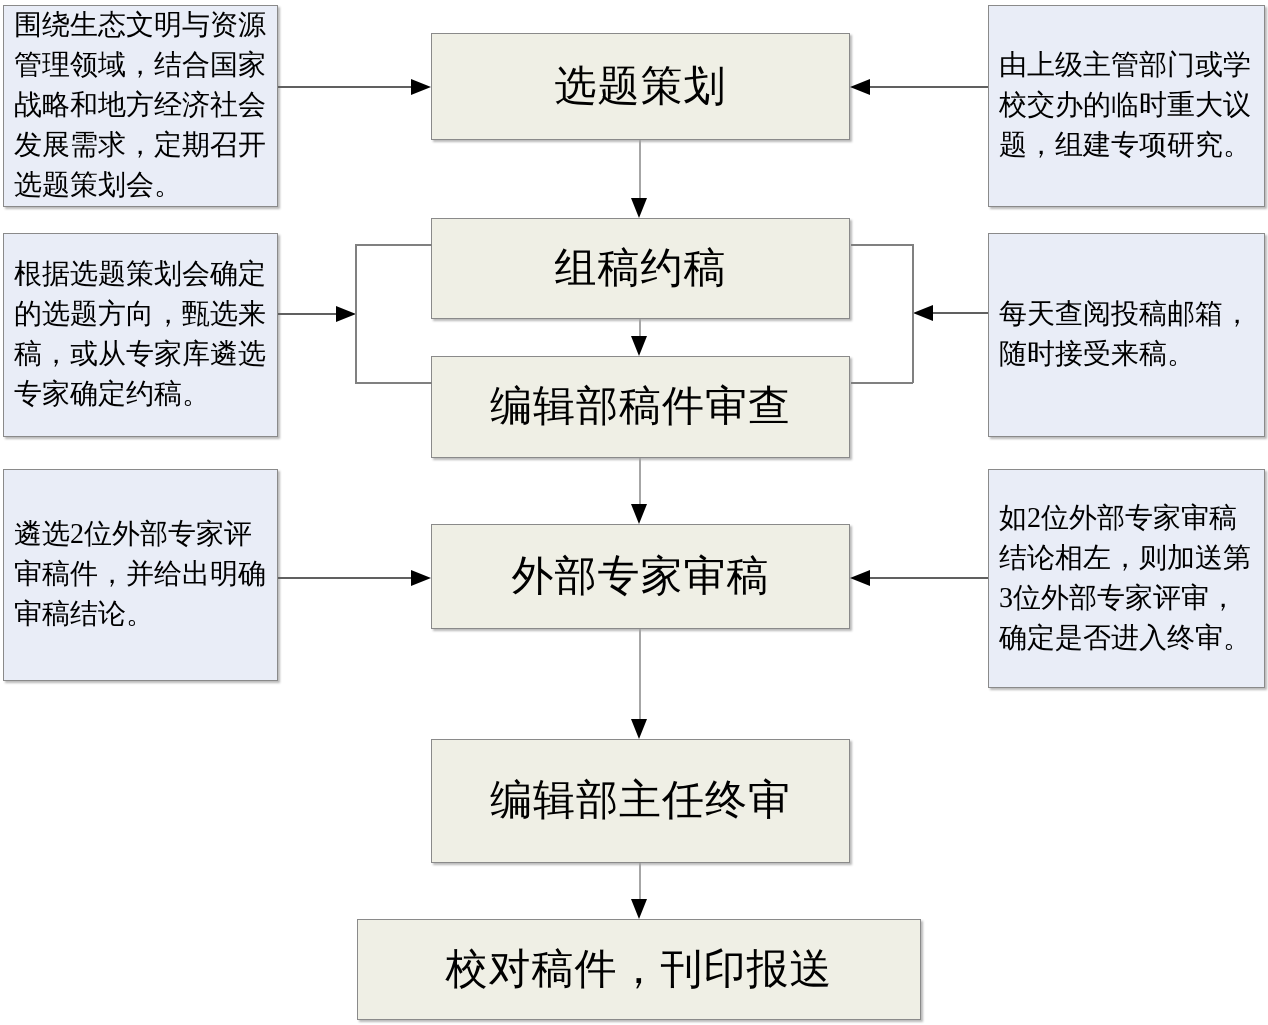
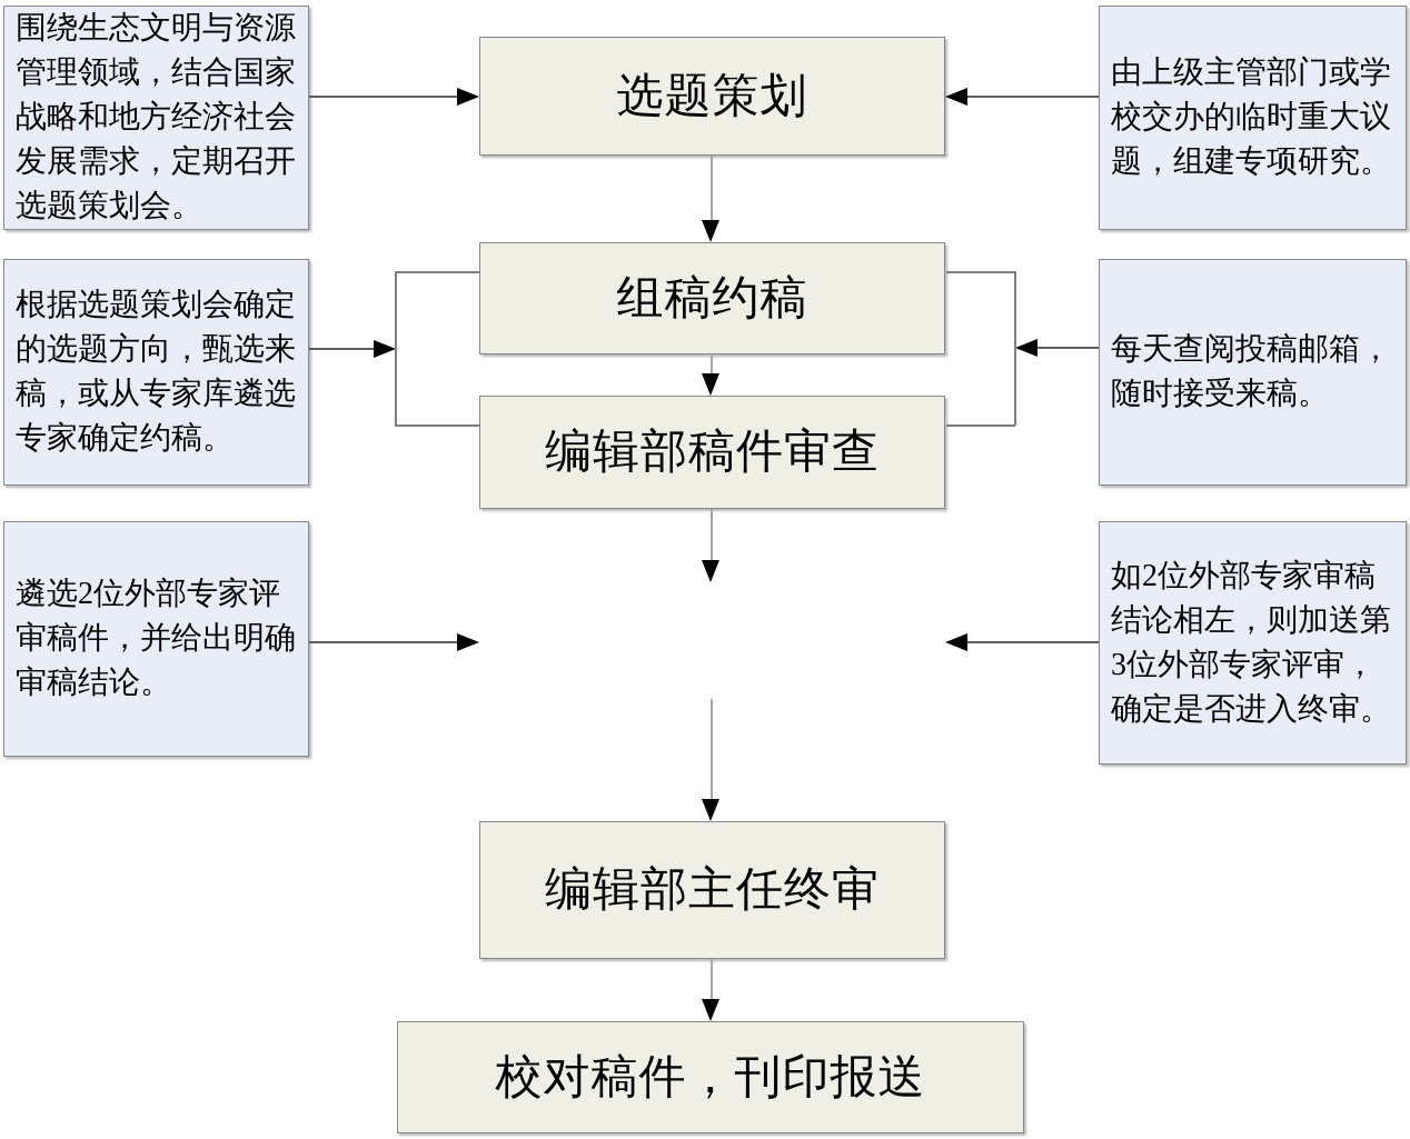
  围绕生态文明与资源管理领域，结合国家战略和地方经济社会发展需求，定期召开选题策划会。
  根据选题策划会确定的选题方向，甄选来稿，或从专家库遴选专家确定约稿。
  遴选2位外部专家评审稿件，并给出明确审稿结论。
  由上级主管部门或学校交办的临时重大议题，组建专项研究。
  每天查阅投稿邮箱，随时接受来稿。
  如2位外部专家审稿结论相左，则加送第3位外部专家评审，确定是否进入终审。
  选题策划
  组稿约稿
  编辑部稿件审查
- 外部专家审稿
  编辑部主任终审
  校对稿件，刊印报送
